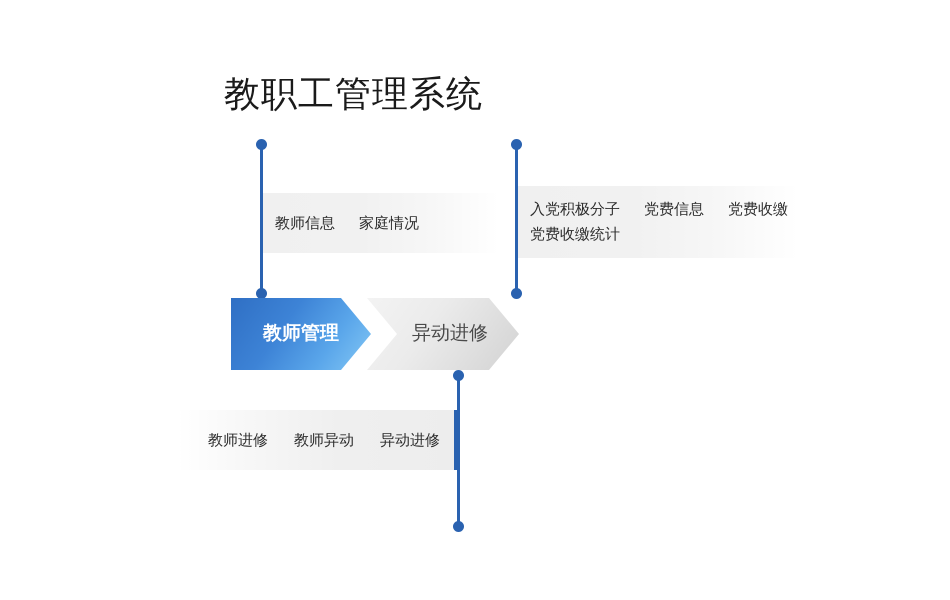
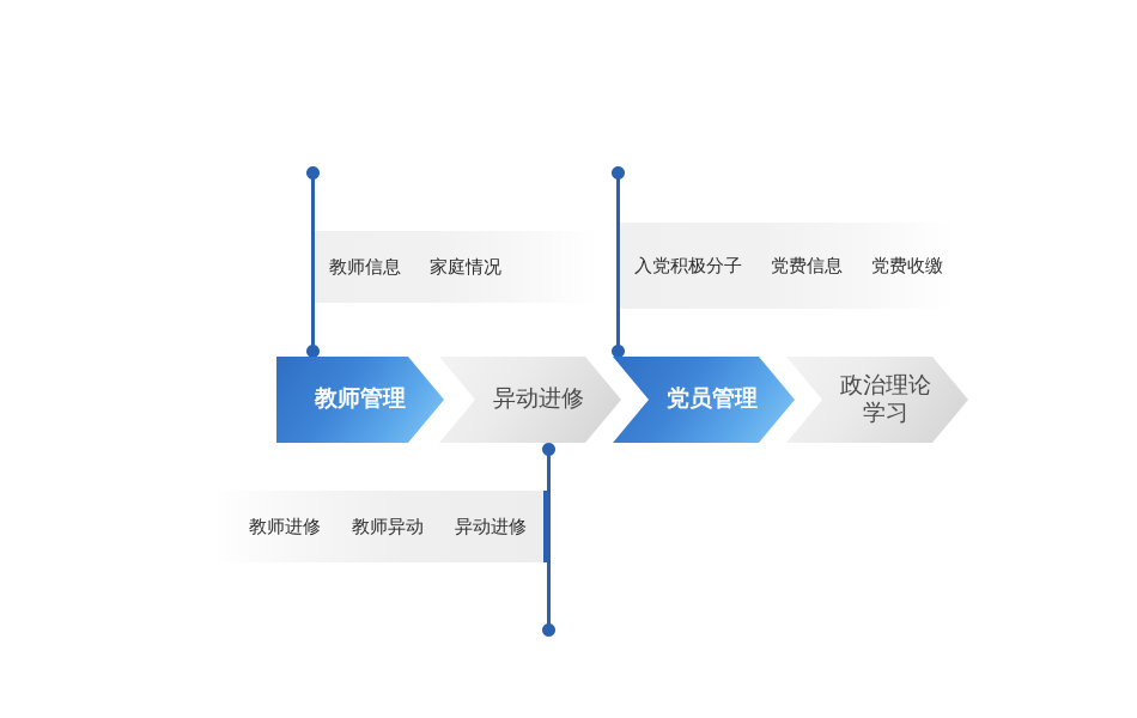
- 教职工管理系统
  教师信息
  家庭情况
  入党积极分子
  党费信息
  党费收缴
- 党费收缴统计
  教师进修
  教师异动
  异动进修
  教师管理
  异动进修
+ 党员管理
+ 政治理论
+ 学习
